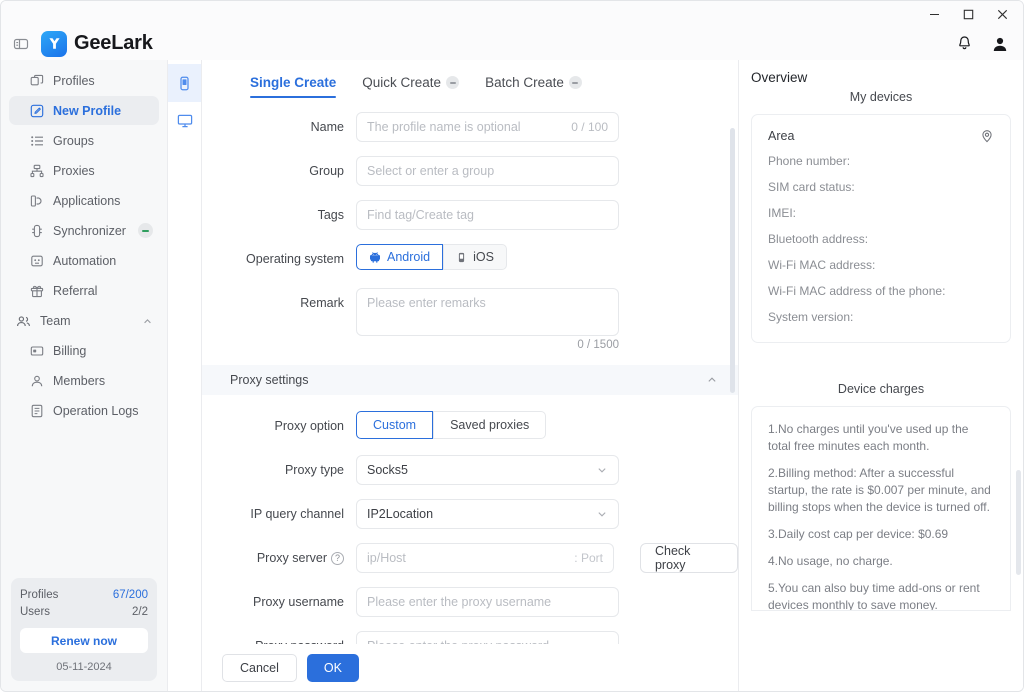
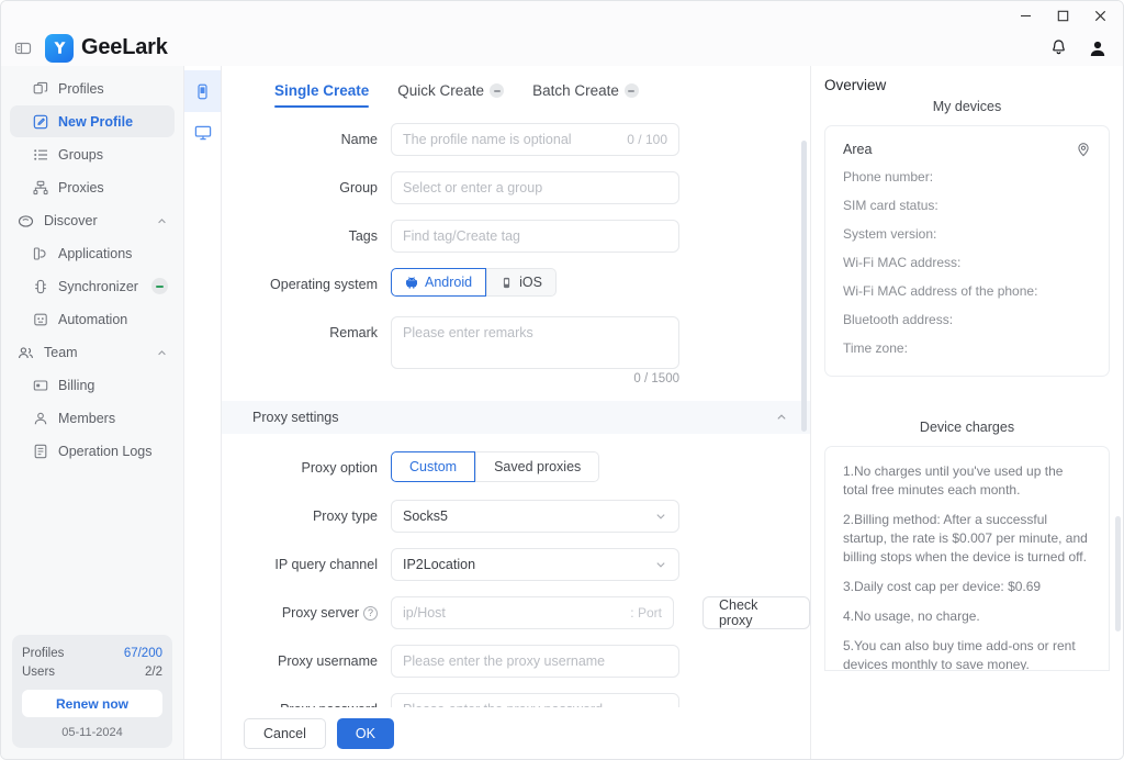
  GeeLark
  Profiles
  New Profile
  Groups
  Proxies
+ Discover
  Applications
  Synchronizer
  Automation
- Referral
  Team
  Billing
  Members
  Operation Logs
  Profiles
  67/200
  Users
  2/2
  Renew now
  05-11-2024
  Single Create
  Quick Create
  Batch Create
  Name
  The profile name is optional
  0 / 100
  Group
  Select or enter a group
  Tags
  Find tag/Create tag
  Operating system
  Android
  iOS
  Remark
  Please enter remarks
  0 / 1500
  Proxy settings
  Proxy option
  Custom
  Saved proxies
  Proxy type
  Socks5
  IP query channel
  IP2Location
  Proxy server
  ?
  ip/Host
  : Port
  Check proxy
  Proxy username
  Please enter the proxy username
  Cancel
  OK
  Overview
  My devices
  Area
  Phone number:
  SIM card status:
- IMEI:
- Bluetooth address:
+ System version:
  Wi-Fi MAC address:
  Wi-Fi MAC address of the phone:
- System version:
+ Bluetooth address:
+ Time zone:
  Device charges
  1.No charges until you've used up the total free minutes each month.
  2.Billing method: After a successful startup, the rate is $0.007 per minute, and billing stops when the device is turned off.
  3.Daily cost cap per device: $0.69
  4.No usage, no charge.
  5.You can also buy time add-ons or rent devices monthly to save money.
